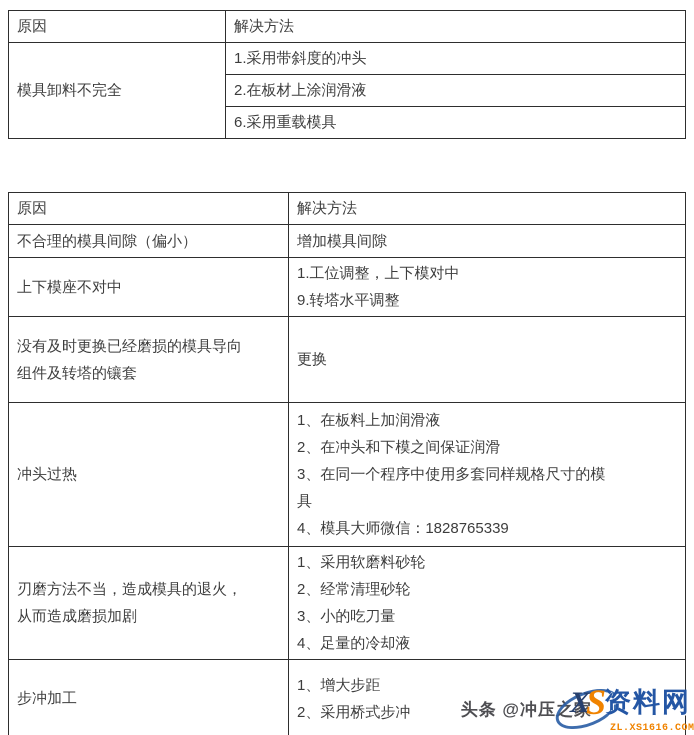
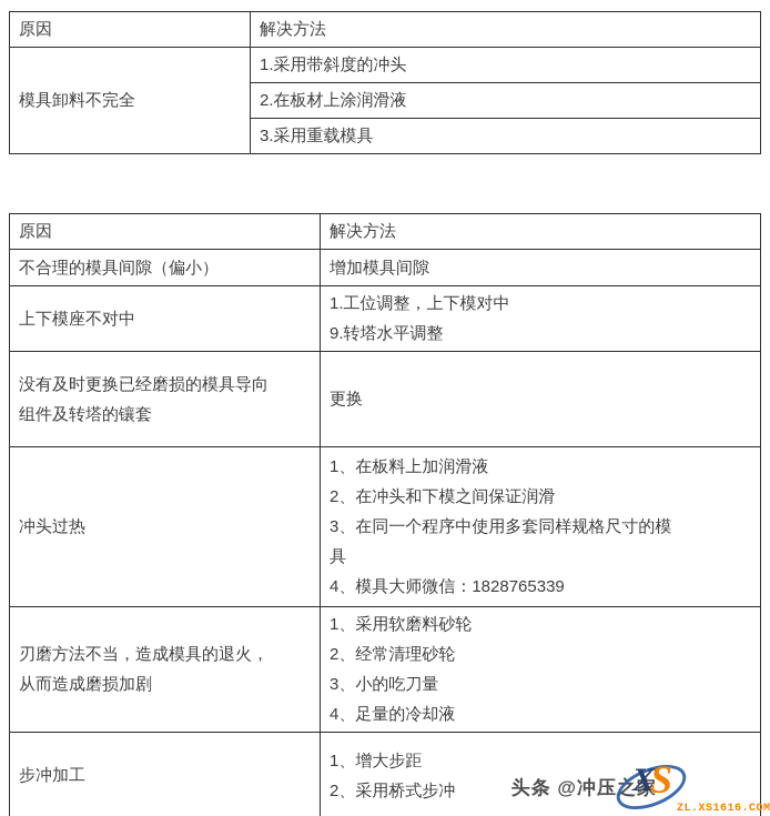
  原因	解决方法
  模具卸料不完全	1.采用带斜度的冲头
  2.在板材上涂润滑液
- 6.采用重载模具
+ 3.采用重载模具
  原因	解决方法
  不合理的模具间隙（偏小）	增加模具间隙
  上下模座不对中	1.工位调整，上下模对中 9.转塔水平调整
  没有及时更换已经磨损的模具导向组件及转塔的镶套	更换
  冲头过热	1、在板料上加润滑液 2、在冲头和下模之间保证润滑 3、在同一个程序中使用多套同样规格尺寸的模具 4、模具大师微信：1828765339
  刃磨方法不当，造成模具的退火，从而造成磨损加剧	1、采用软磨料砂轮 2、经常清理砂轮 3、小的吃刀量 4、足量的冷却液
  步冲加工	1、增大步距 2、采用桥式步冲
  头条 @冲压之家
  X
  S
- 资料网
  ZL.XS1616.COM
